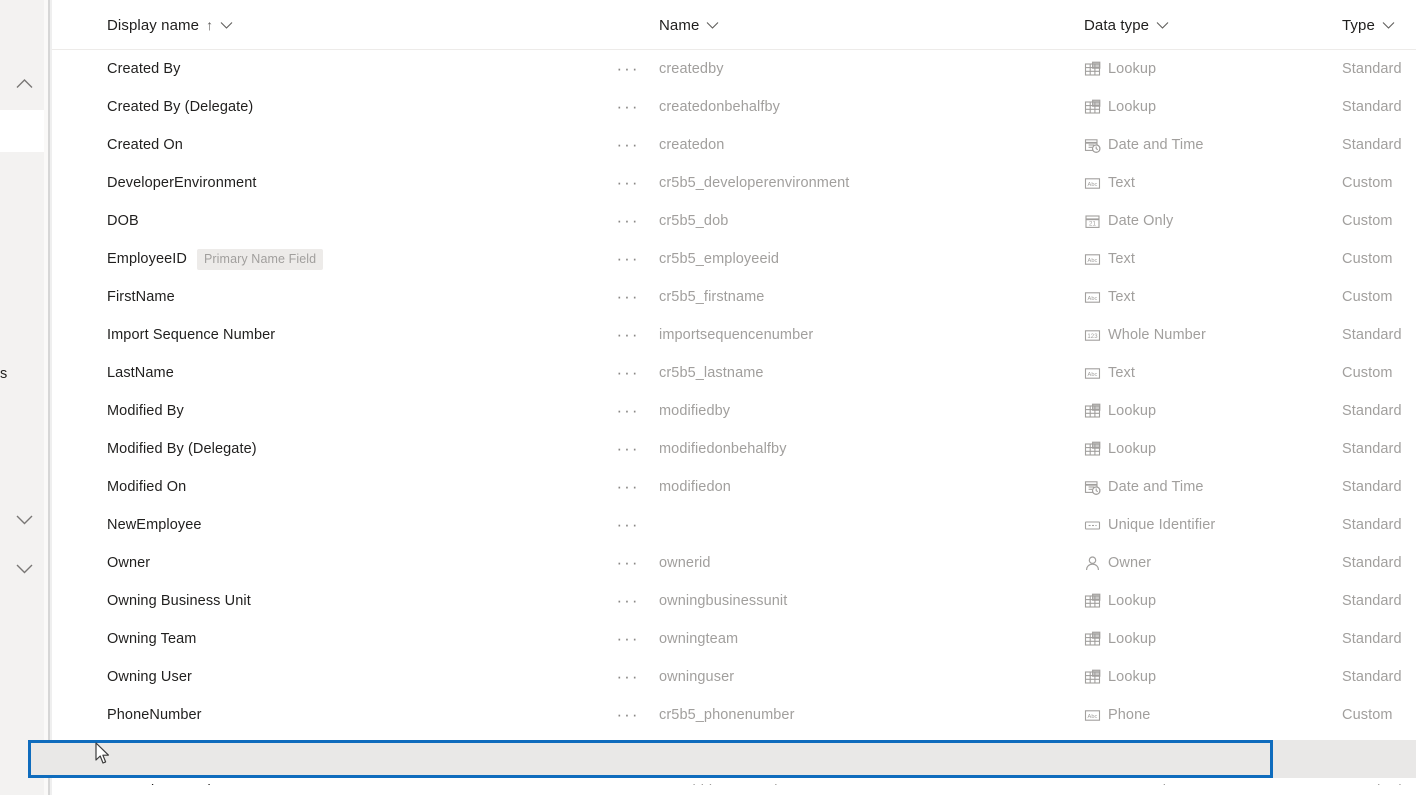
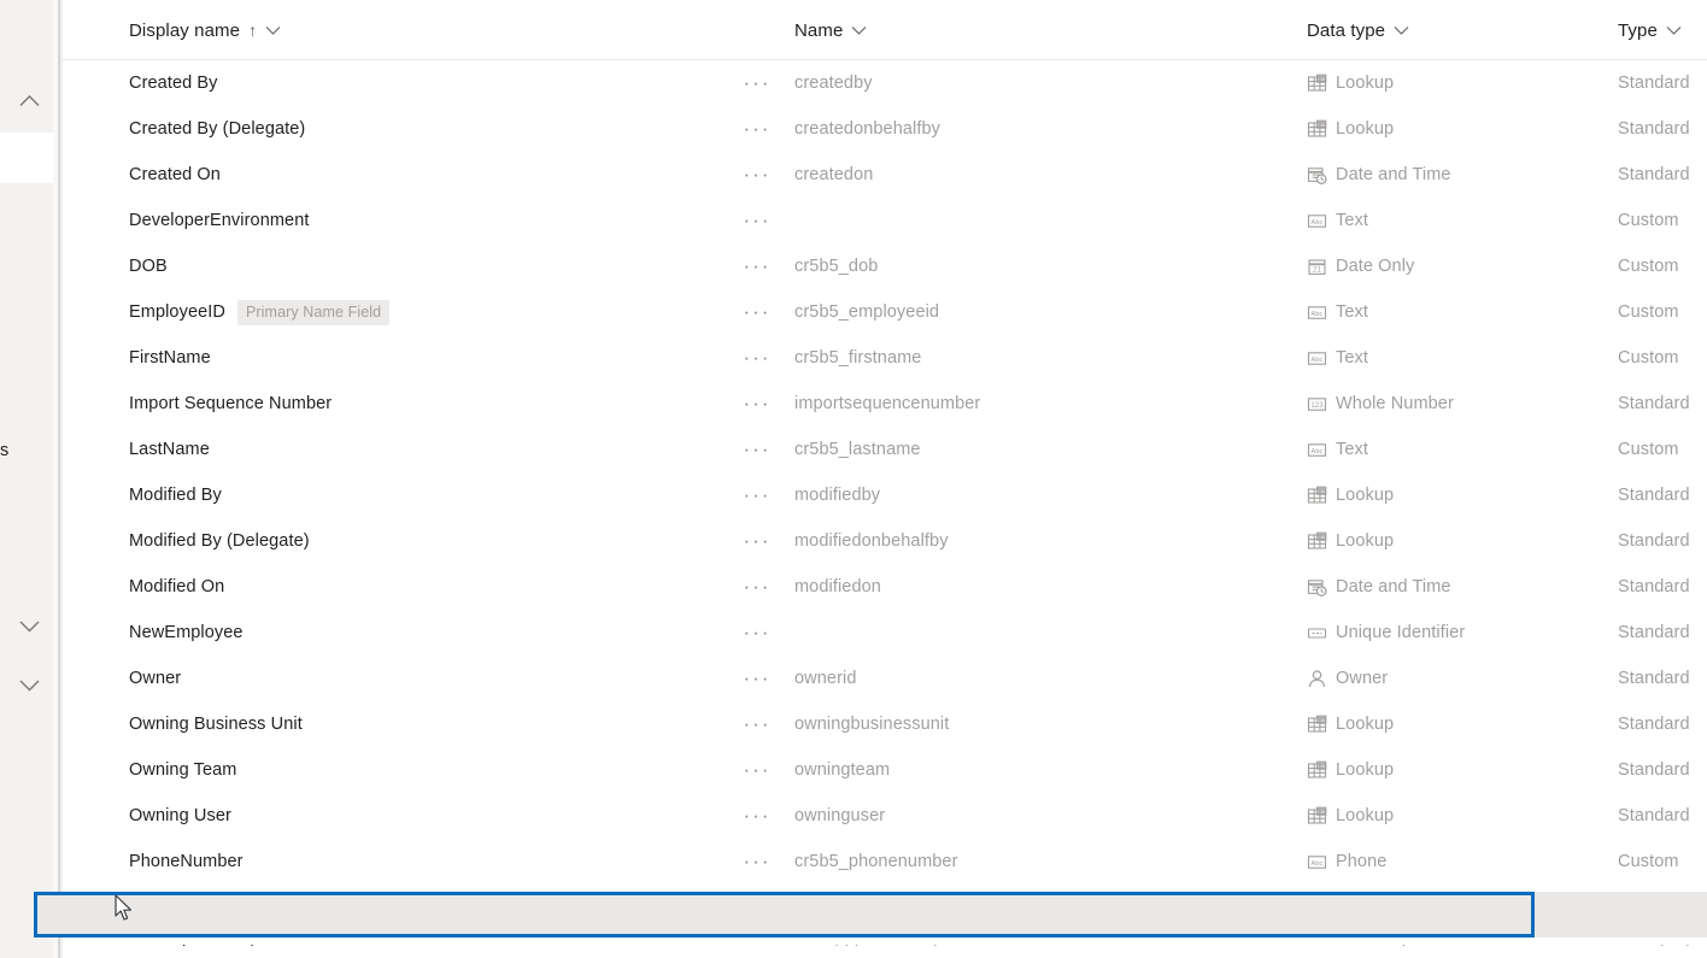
  s
  Display name
  ↑
  Name
  Data type
  Type
  Created By
  ···
  createdby
  Lookup
  Standard
  Created By (Delegate)
  ···
  createdonbehalfby
  Lookup
  Standard
  Created On
  ···
  createdon
  Date and Time
  Standard
  DeveloperEnvironment
  ···
- cr5b5_developerenvironment
  Text
  Custom
  DOB
  ···
  cr5b5_dob
  Date Only
  Custom
  EmployeeID
  Primary Name Field
  ···
  cr5b5_employeeid
  Text
  Custom
  FirstName
  ···
  cr5b5_firstname
  Text
  Custom
  Import Sequence Number
  ···
  importsequencenumber
  Whole Number
  Standard
  LastName
  ···
  cr5b5_lastname
  Text
  Custom
  Modified By
  ···
  modifiedby
  Lookup
  Standard
  Modified By (Delegate)
  ···
  modifiedonbehalfby
  Lookup
  Standard
  Modified On
  ···
  modifiedon
  Date and Time
  Standard
  NewEmployee
  ···
  Unique Identifier
  Standard
  Owner
  ···
  ownerid
  Owner
  Standard
  Owning Business Unit
  ···
  owningbusinessunit
  Lookup
  Standard
  Owning Team
  ···
  owningteam
  Lookup
  Standard
  Owning User
  ···
  owninguser
  Lookup
  Standard
  PhoneNumber
  ···
  cr5b5_phonenumber
  Phone
  Custom
